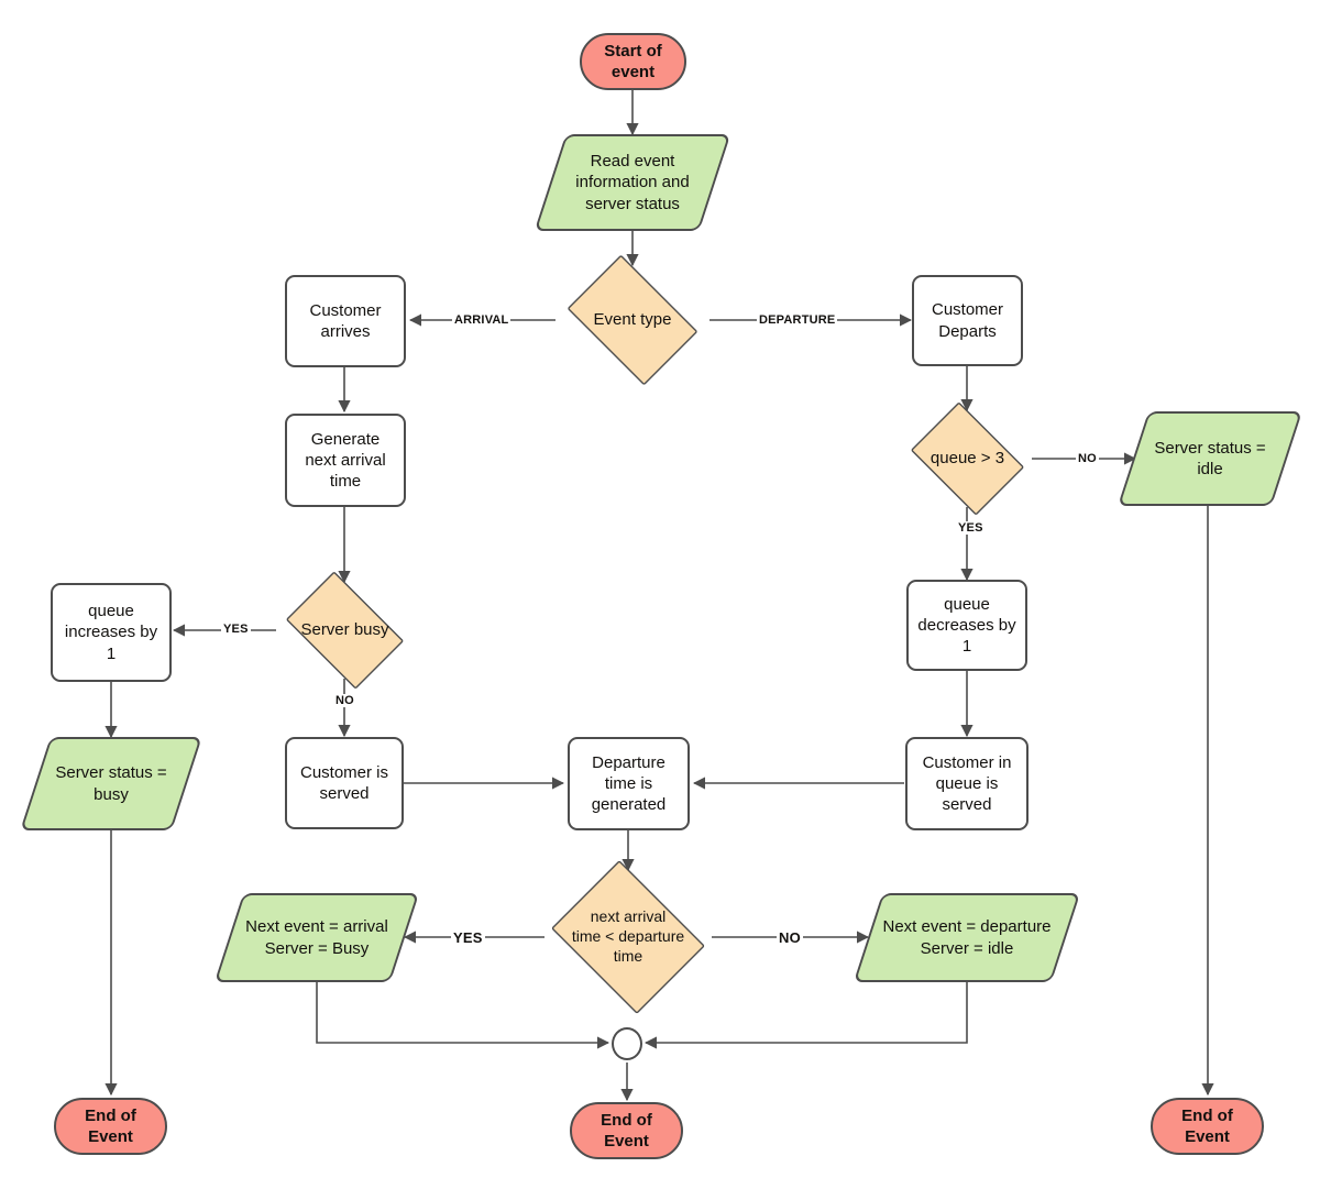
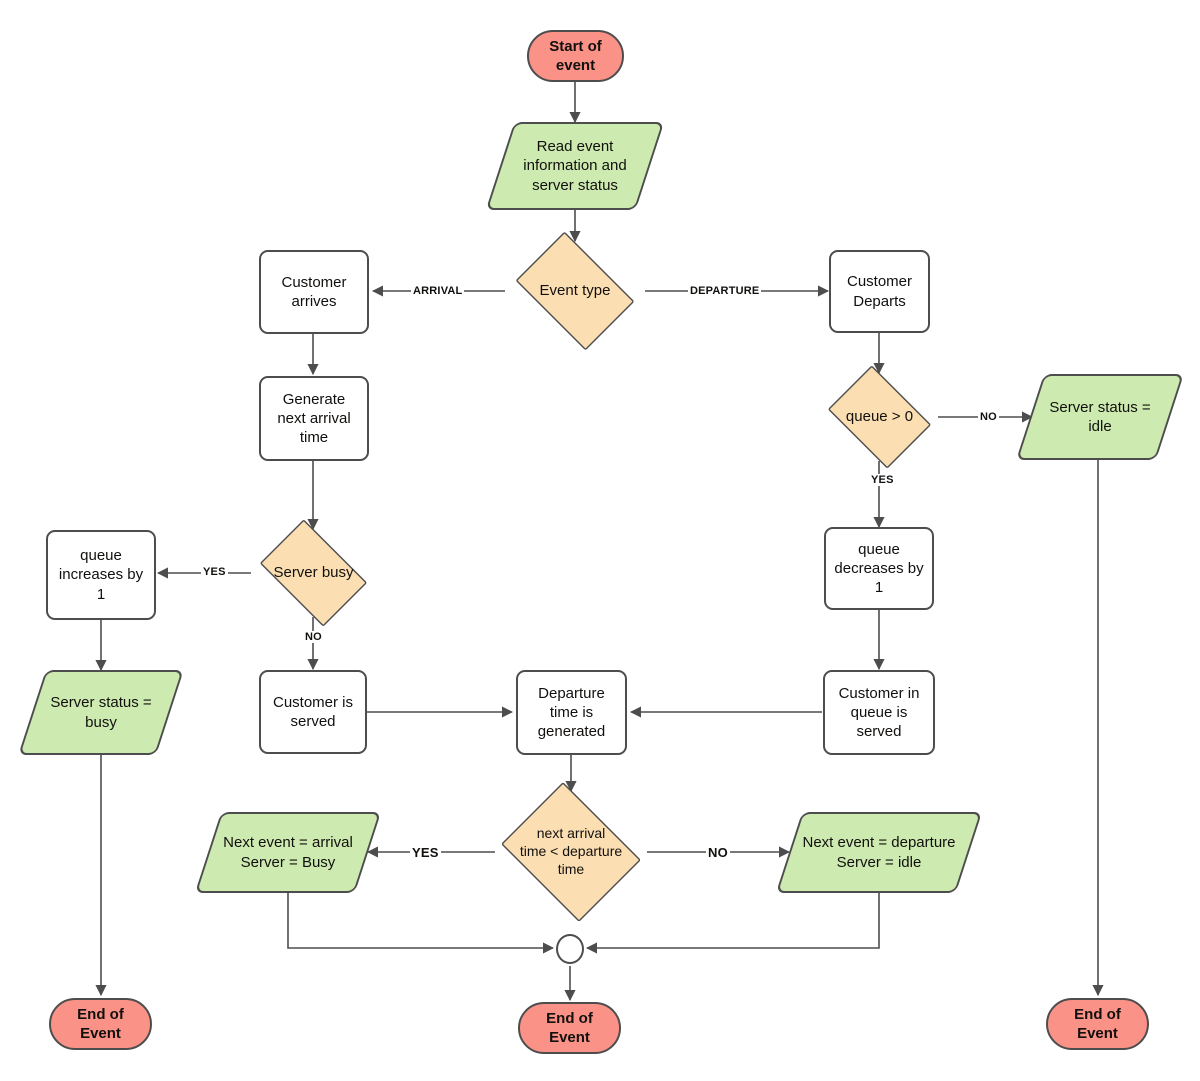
  Start of
  event
  Read event
  information and
  server status
  Event type
  Customer
  arrives
  Customer
  Departs
  Generate
  next arrival
  time
- queue > 3
+ queue > 0
  Server status =
  idle
  Server busy
  queue
  increases by
  1
  queue
  decreases by
  1
  Server status =
  busy
  Customer is
  served
  Departure
  time is
  generated
  Customer in
  queue is
  served
  next arrival
  time < departure
  time
  Next event = arrival
  Server = Busy
  Next event = departure
  Server = idle
  End of
  Event
  End of
  Event
  End of
  Event
  ARRIVAL
  DEPARTURE
  YES
  NO
  NO
  YES
  YES
  NO
